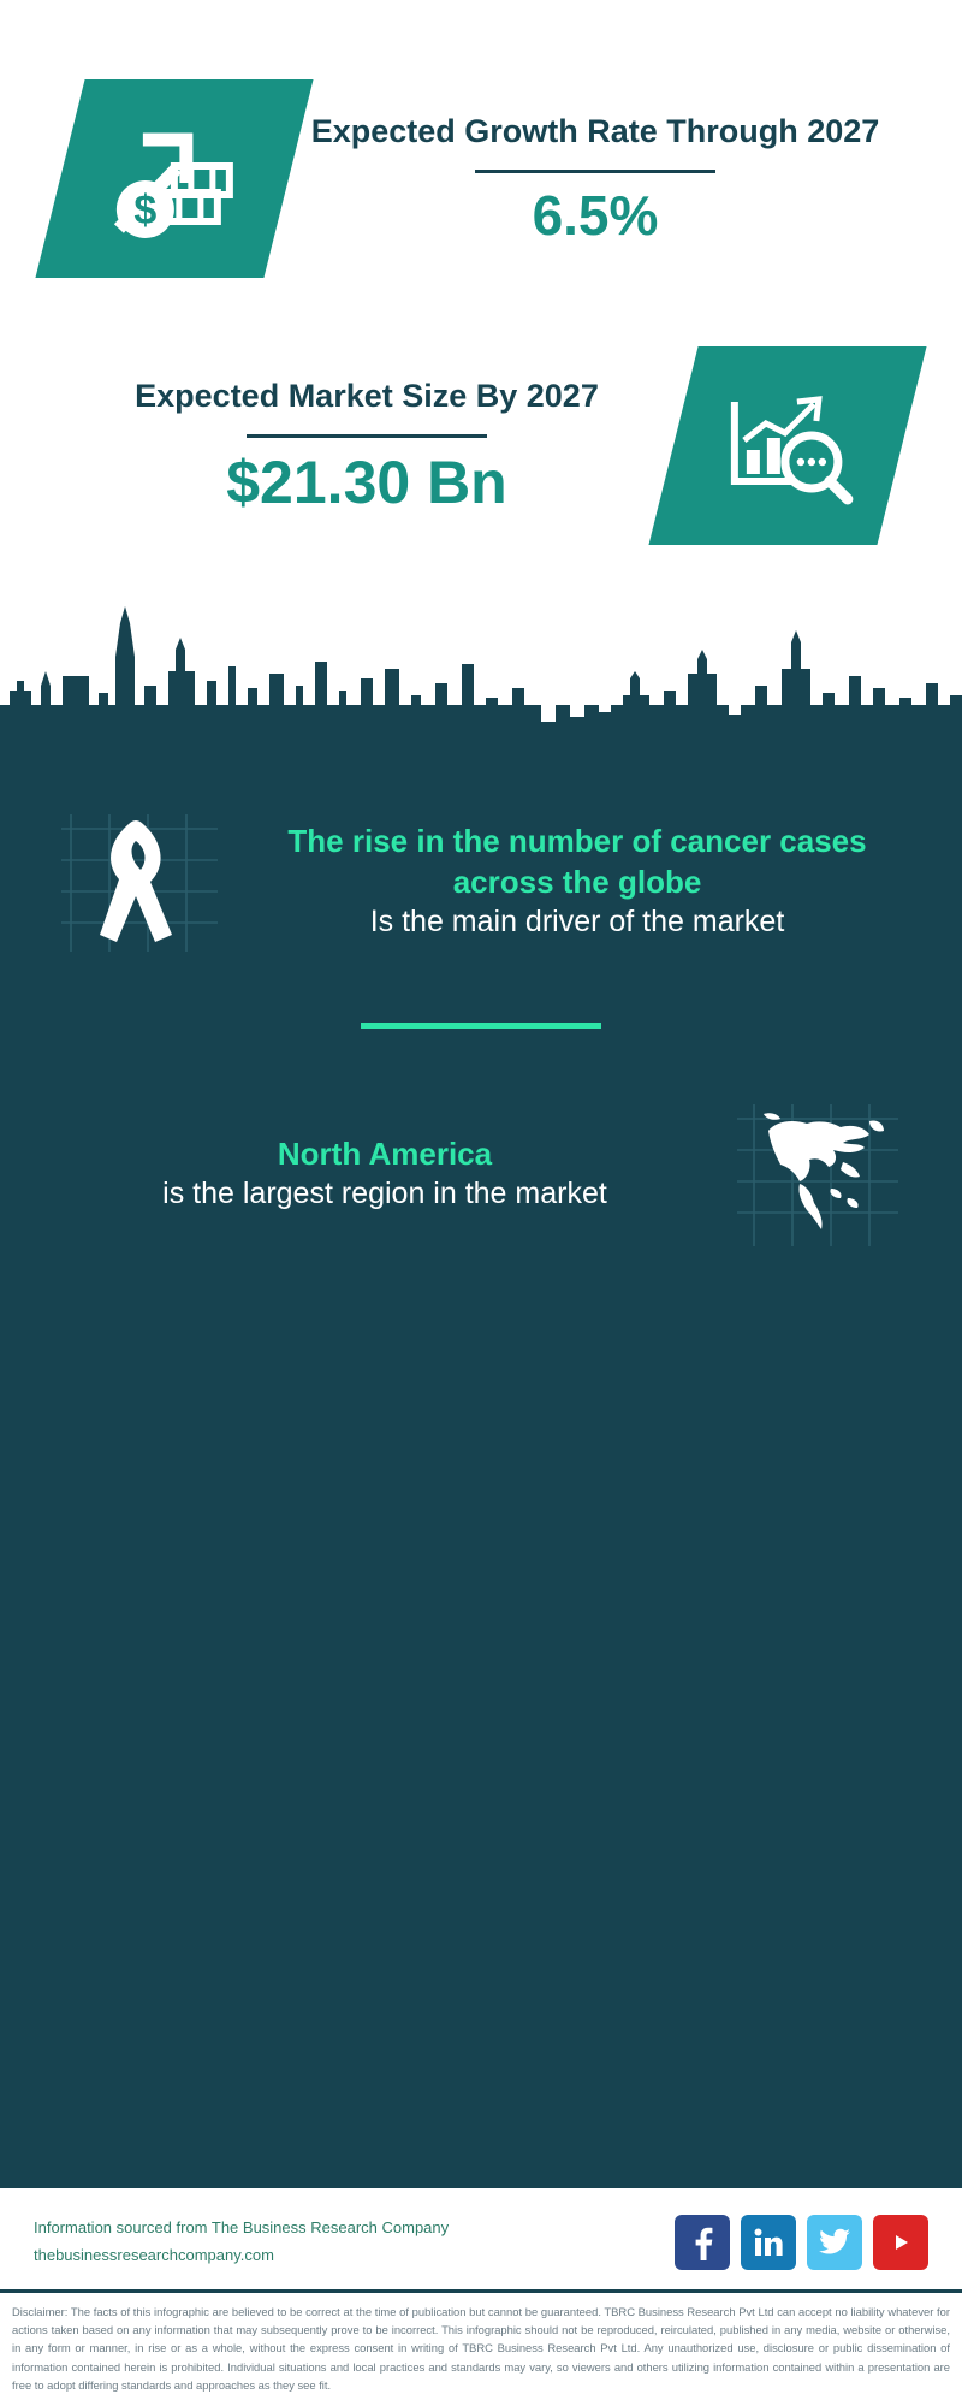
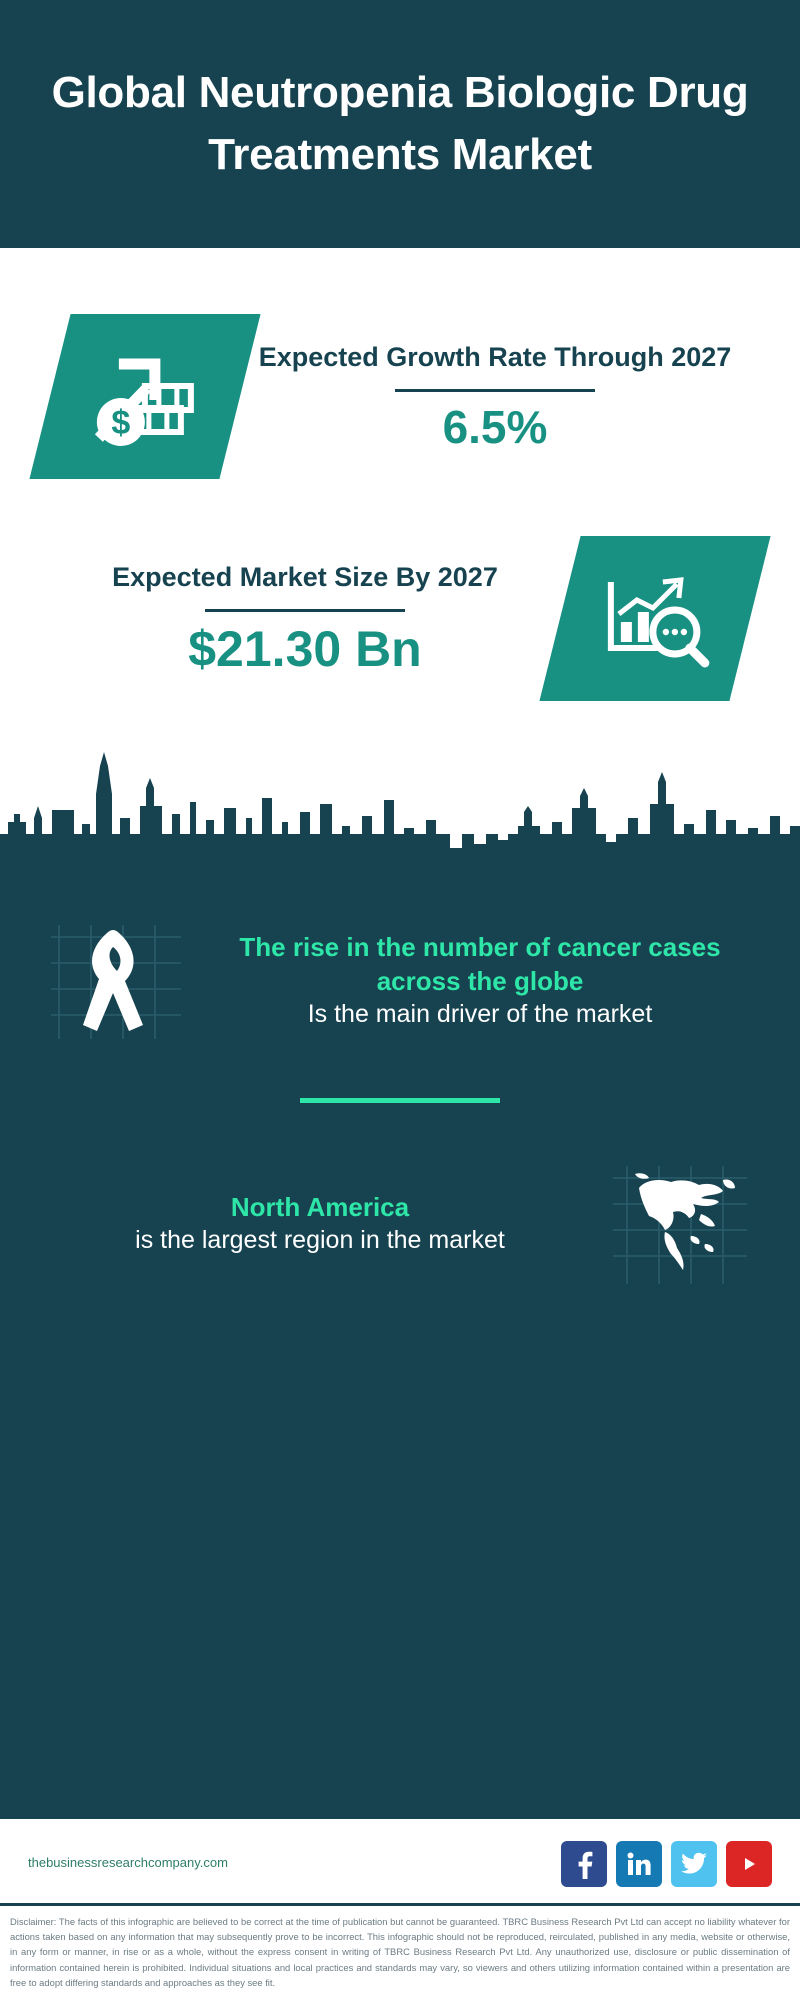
+ Global Neutropenia Biologic Drug Treatments Market
  Expected Growth Rate Through 2027
  6.5%
  Expected Market Size By 2027
  $21.30 Bn
  The rise in the number of cancer cases across the globe
  Is the main driver of the market
  North America
  is the largest region in the market
- Information sourced from The Business Research Company
  thebusinessresearchcompany.com
  Disclaimer: The facts of this infographic are believed to be correct at the time of publication but cannot be guaranteed. TBRC Business Research Pvt Ltd can accept no liability whatever for actions taken based on any information that may subsequently prove to be incorrect. This infographic should not be reproduced, reirculated, published in any media, website or otherwise, in any form or manner, in rise or as a whole, without the express consent in writing of TBRC Business Research Pvt Ltd. Any unauthorized use, disclosure or public dissemination of information contained herein is prohibited. Individual situations and local practices and standards may vary, so viewers and others utilizing information contained within a presentation are free to adopt differing standards and approaches as they see fit.
